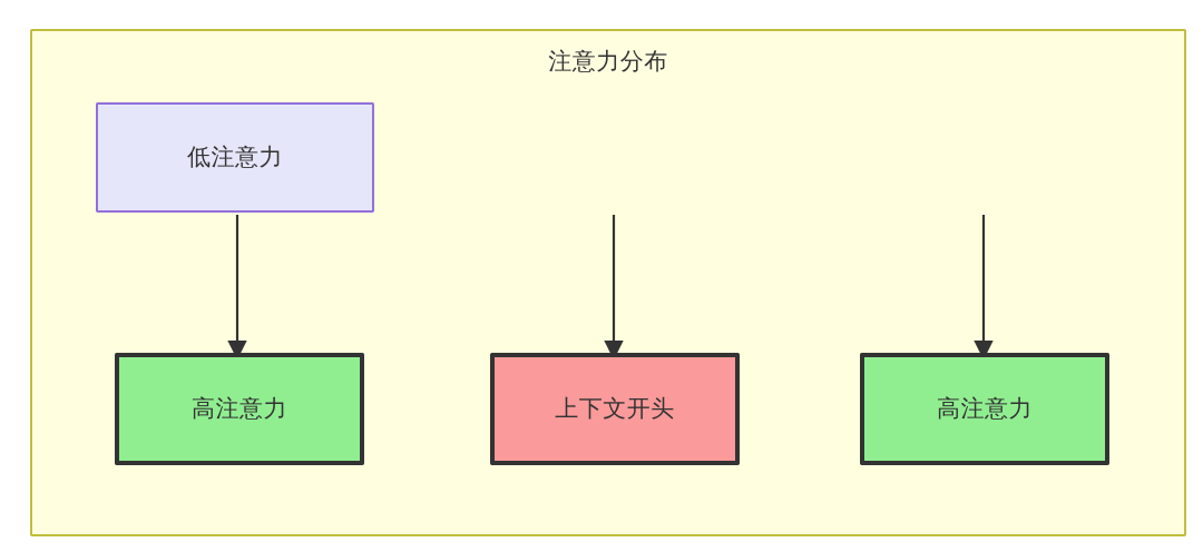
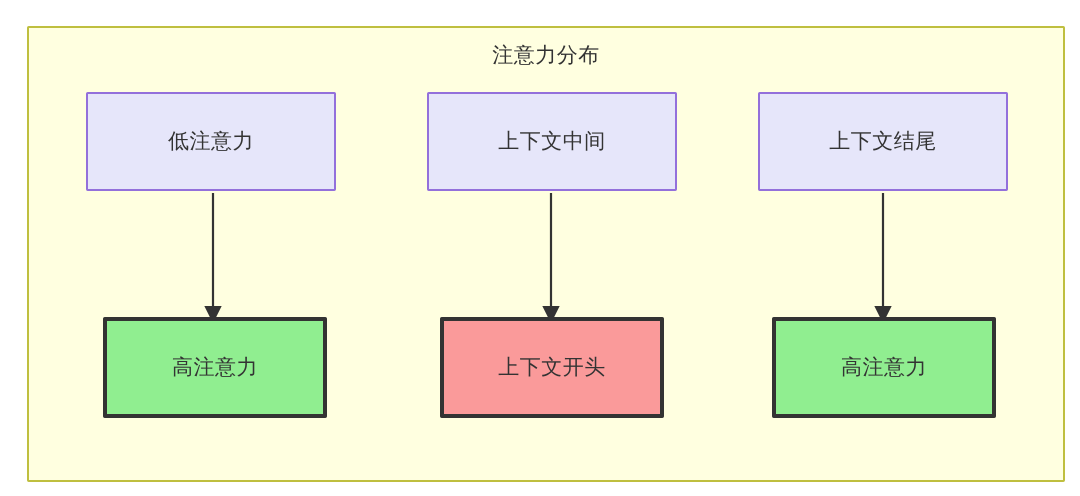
  注意力分布
  低注意力
+ 上下文中间
+ 上下文结尾
  高注意力
  上下文开头
  高注意力
